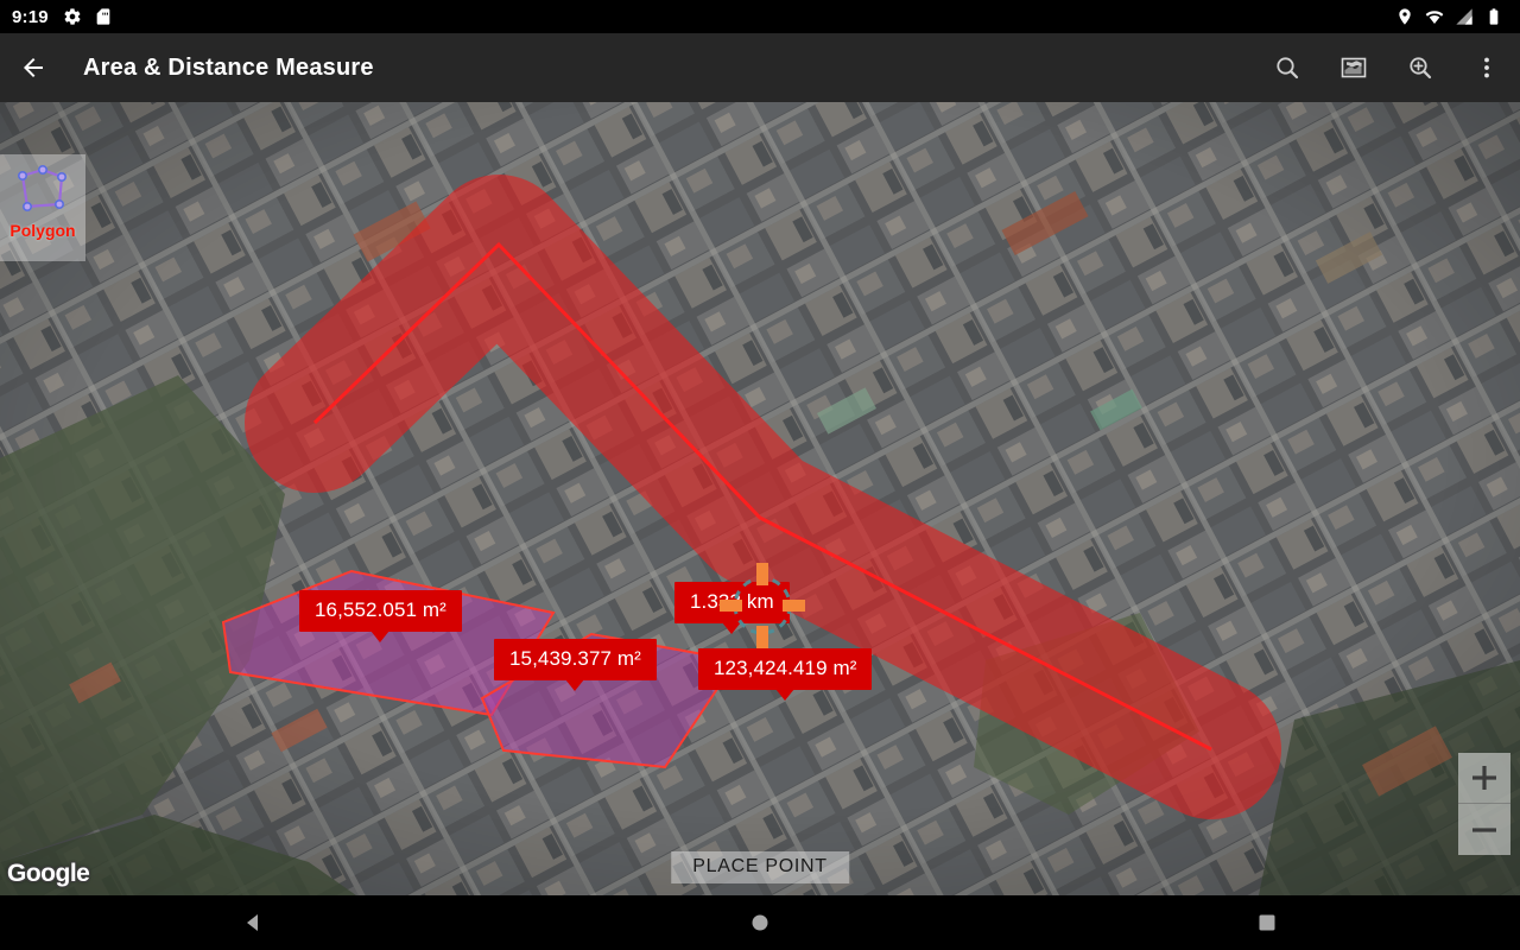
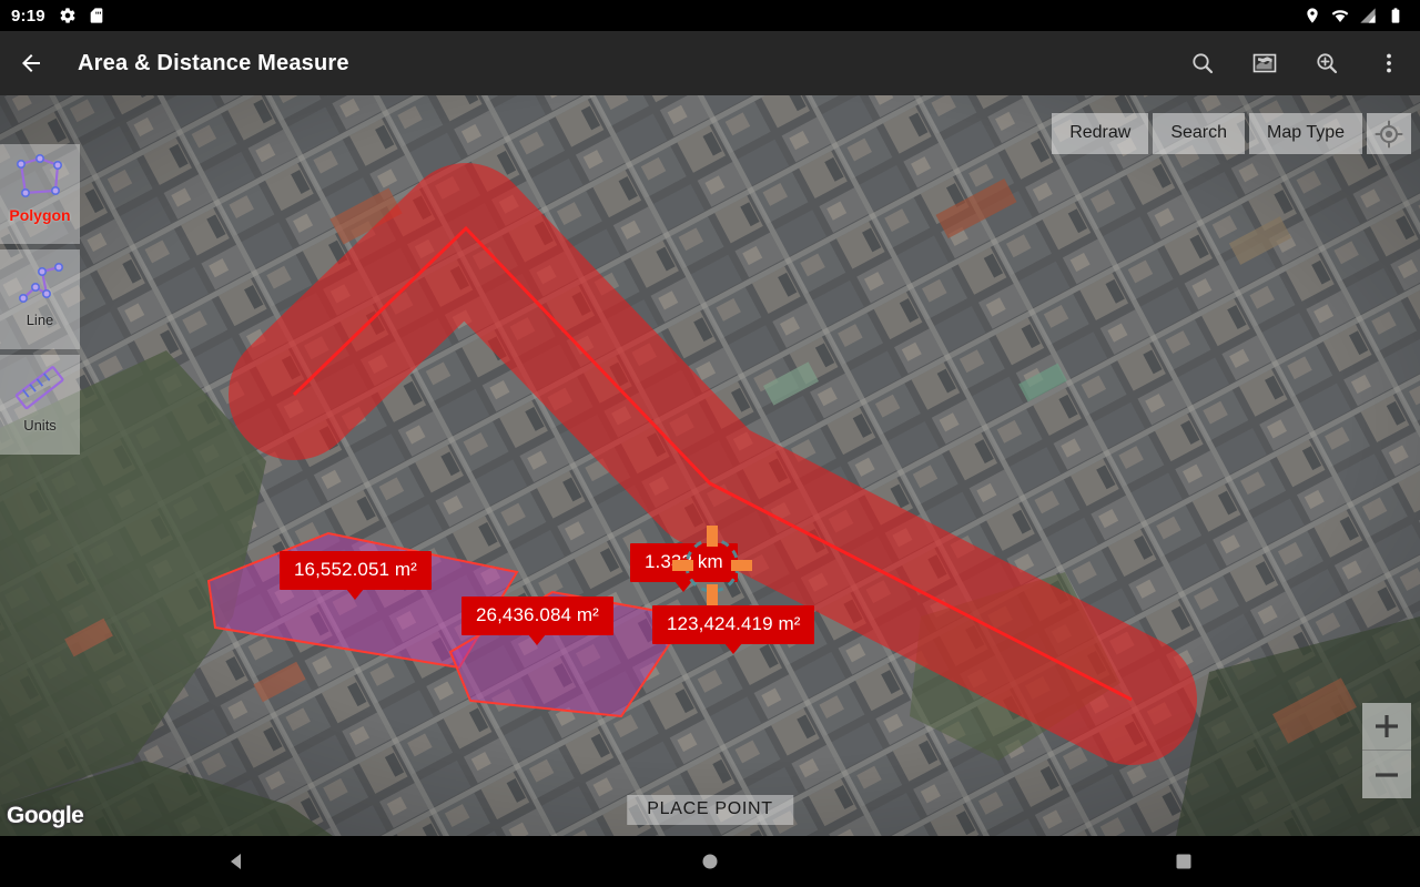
  9:19
  Area & Distance Measure
  Polygon
+ Line
+ Units
+ Redraw
+ Search
+ Map Type
  16,552.051 m²
- 15,439.377 m²
+ 26,436.084 m²
  1.3 km
  123,424.419 m²
  PLACE POINT
  Google
